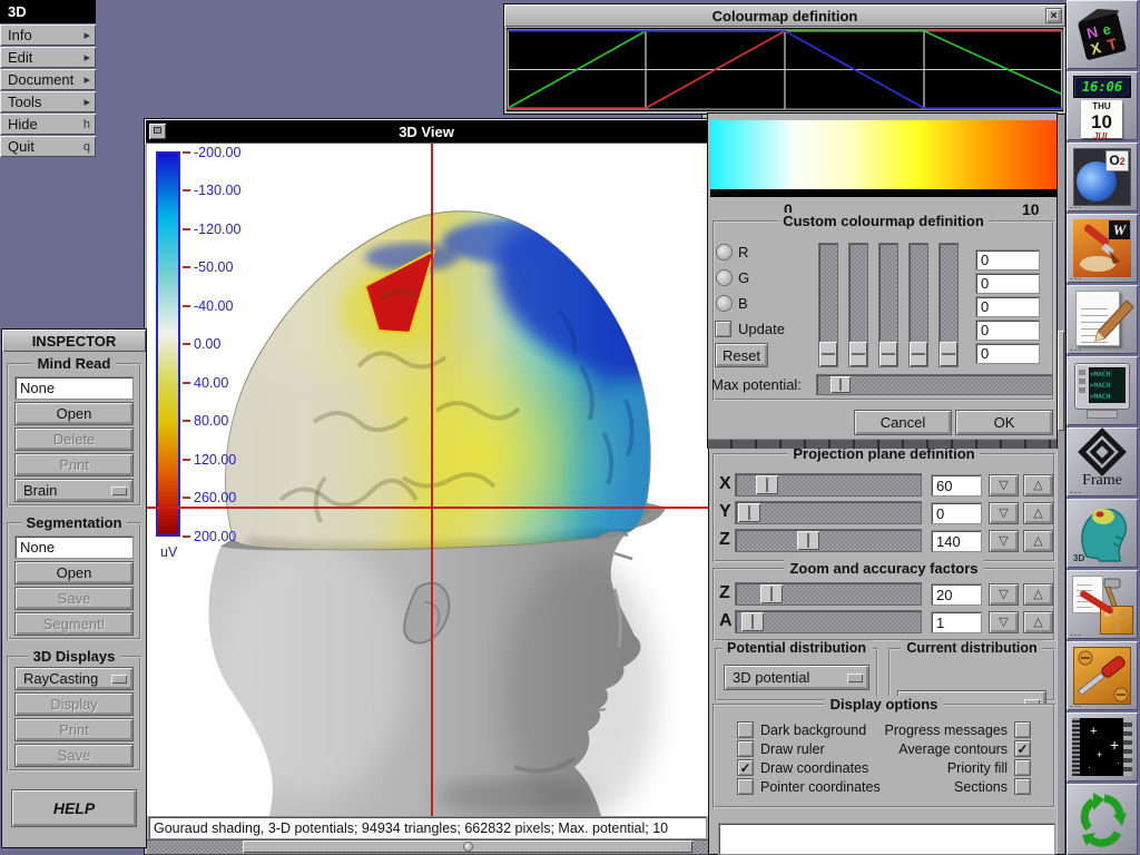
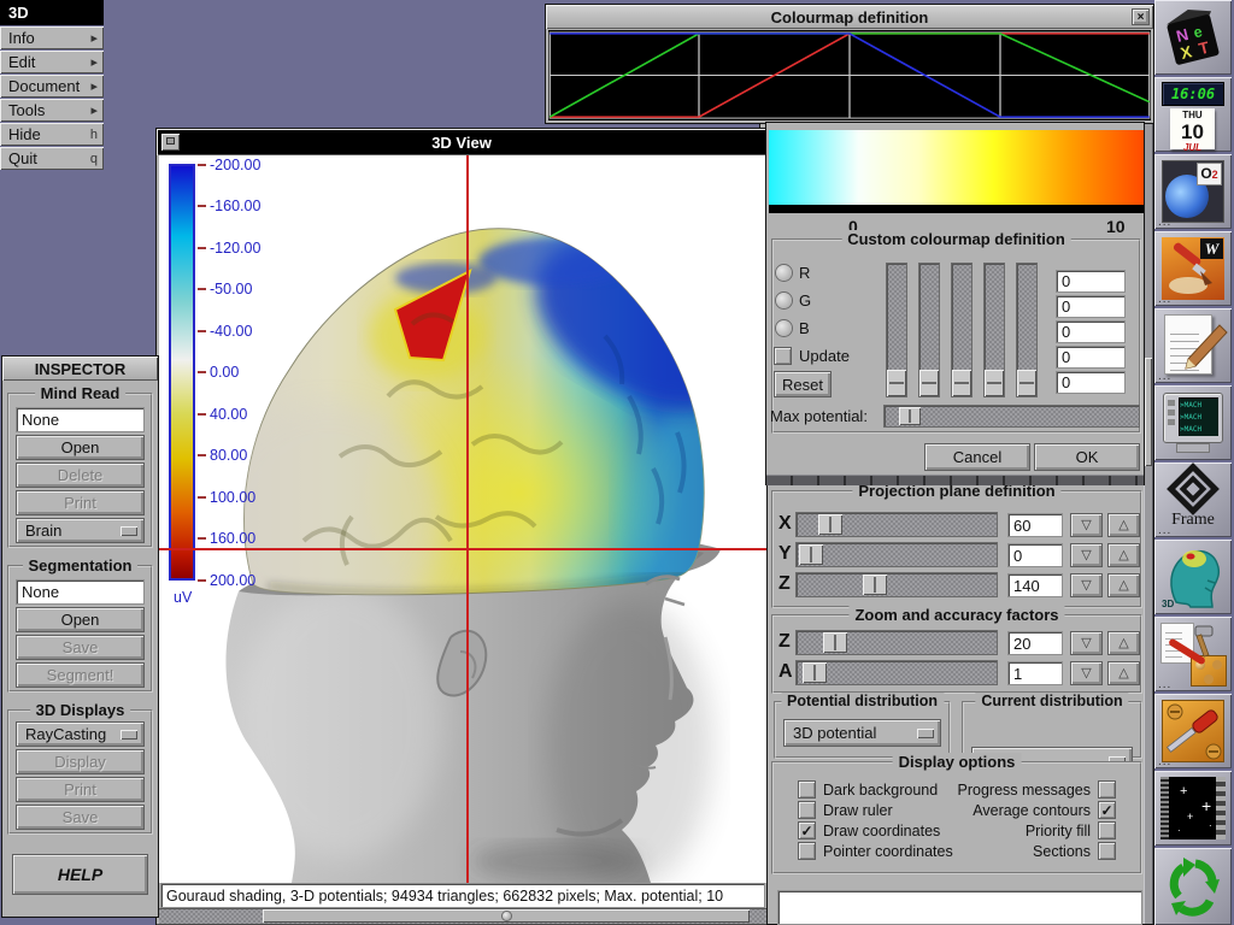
  3D
  Info
  ▸
  Edit
  ▸
  Document
  ▸
  Tools
  ▸
  Hide
  h
  Quit
  q
  Projection plane definition
  X
  60
  ▽
  △
  Y
  0
  ▽
  △
  Z
  140
  ▽
  △
  Zoom and accuracy factors
  Z
  20
  ▽
  △
  A
  1
  ▽
  △
  Potential distribution
  3D potential
  Current distribution
  Display options
  Dark background
  Draw ruler
  ✓
  Draw coordinates
  Pointer coordinates
  Progress messages
  Average contours
  ✓
  Priority fill
  Sections
  Colourmap definition
  ×
  3D View
  -200.00
- -130.00
+ -160.00
  -120.00
  -50.00
  -40.00
  0.00
  40.00
  80.00
- 120.00
+ 100.00
- 260.00
+ 160.00
  200.00
  uV
  Gouraud shading, 3-D potentials; 94934 triangles; 662832 pixels; Max. potential; 10
  0
  10
  Custom colourmap definition
  R
  G
  B
  Update
  Reset
  0
  0
  0
  0
  0
  Max potential:
  Cancel
  OK
  INSPECTOR
  Mind Read
  None
  Open
  Delete
  Print
  Brain
  Segmentation
  None
  Open
  Save
  Segment!
  3D Displays
  RayCasting
  Display
  Print
  Save
  HELP
  16:06
  THU
  10
  JUL
  O2
  W
  Frame
  3D
  +
  +
  +
  ·
  ·
